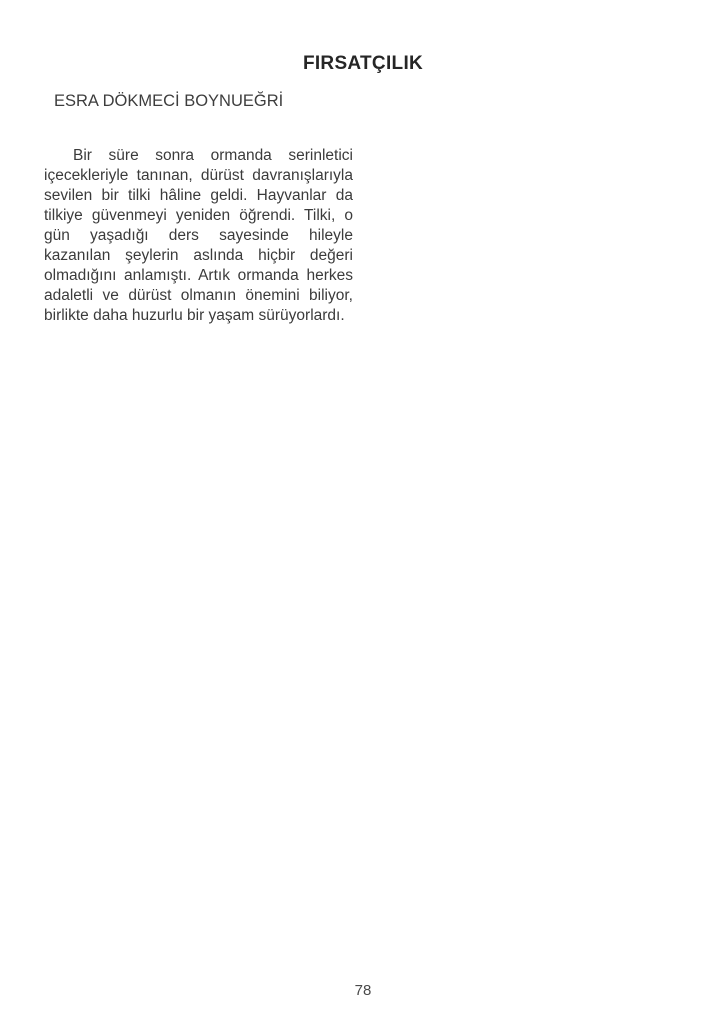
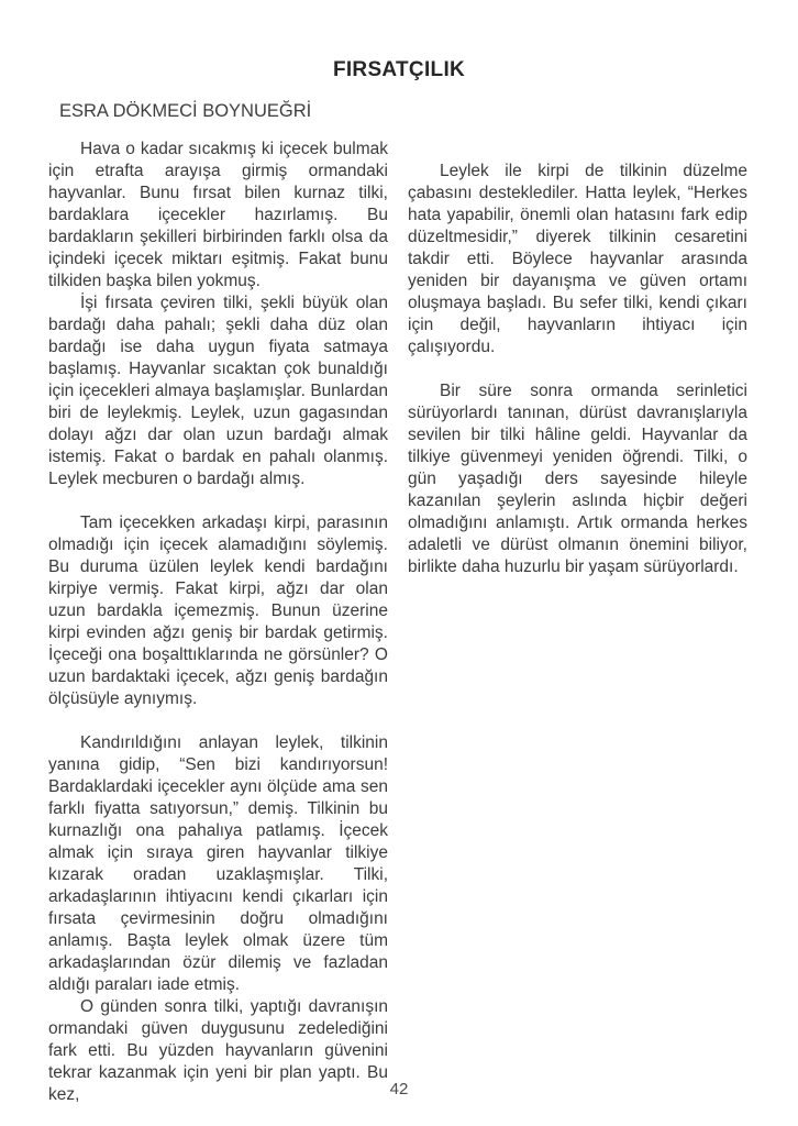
  FIRSATÇILIK
  ESRA DÖKMECİ BOYNUEĞRİ
+ Hava o kadar sıcakmış ki içecek bulmak için etrafta arayışa girmiş ormandaki hayvanlar. Bunu fırsat bilen kurnaz tilki, bardaklara içecekler hazırlamış. Bu bardakların şekilleri birbirinden farklı olsa da içindeki içecek miktarı eşitmiş. Fakat bunu tilkiden başka bilen yokmuş.
+ İşi fırsata çeviren tilki, şekli büyük olan bardağı daha pahalı; şekli daha düz olan bardağı ise daha uygun fiyata satmaya başlamış. Hayvanlar sıcaktan çok bunaldığı için içecekleri almaya başlamışlar. Bunlardan biri de leylekmiş. Leylek, uzun gagasından dolayı ağzı dar olan uzun bardağı almak istemiş. Fakat o bardak en pahalı olanmış. Leylek mecburen o bardağı almış.
+ Tam içecekken arkadaşı kirpi, parasının olmadığı için içecek alamadığını söylemiş. Bu duruma üzülen leylek kendi bardağını kirpiye vermiş. Fakat kirpi, ağzı dar olan uzun bardakla içemezmiş. Bunun üzerine kirpi evinden ağzı geniş bir bardak getirmiş. İçeceği ona boşalttıklarında ne görsünler? O uzun bardaktaki içecek, ağzı geniş bardağın ölçüsüyle aynıymış.
+ Kandırıldığını anlayan leylek, tilkinin yanına gidip, “Sen bizi kandırıyorsun! Bardaklardaki içecekler aynı ölçüde ama sen farklı fiyatta satıyorsun,” demiş. Tilkinin bu kurnazlığı ona pahalıya patlamış. İçecek almak için sıraya giren hayvanlar tilkiye kızarak oradan uzaklaşmışlar. Tilki, arkadaşlarının ihtiyacını kendi çıkarları için fırsata çevirmesinin doğru olmadığını anlamış. Başta leylek olmak üzere tüm arkadaşlarından özür dilemiş ve fazladan aldığı paraları iade etmiş.
+ O günden sonra tilki, yaptığı davranışın ormandaki güven duygusunu zedelediğini fark etti. Bu yüzden hayvanların güvenini tekrar kazanmak için yeni bir plan yaptı. Bu kez,
+ Leylek ile kirpi de tilkinin düzelme çabasını desteklediler. Hatta leylek, “Herkes hata yapabilir, önemli olan hatasını fark edip düzeltmesidir,” diyerek tilkinin cesaretini takdir etti. Böylece hayvanlar arasında yeniden bir dayanışma ve güven ortamı oluşmaya başladı. Bu sefer tilki, kendi çıkarı için değil, hayvanların ihtiyacı için çalışıyordu.
- Bir süre sonra ormanda serinletici içecekleriyle tanınan, dürüst davranışlarıyla sevilen bir tilki hâline geldi. Hayvanlar da tilkiye güvenmeyi yeniden öğrendi. Tilki, o gün yaşadığı ders sayesinde hileyle kazanılan şeylerin aslında hiçbir değeri olmadığını anlamıştı. Artık ormanda herkes adaletli ve dürüst olmanın önemini biliyor, birlikte daha huzurlu bir yaşam sürüyorlardı.
+ Bir süre sonra ormanda serinletici sürüyorlardı tanınan, dürüst davranışlarıyla sevilen bir tilki hâline geldi. Hayvanlar da tilkiye güvenmeyi yeniden öğrendi. Tilki, o gün yaşadığı ders sayesinde hileyle kazanılan şeylerin aslında hiçbir değeri olmadığını anlamıştı. Artık ormanda herkes adaletli ve dürüst olmanın önemini biliyor, birlikte daha huzurlu bir yaşam sürüyorlardı.
- 78
+ 42
